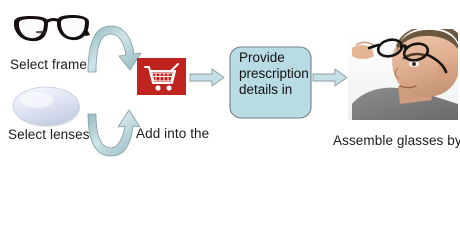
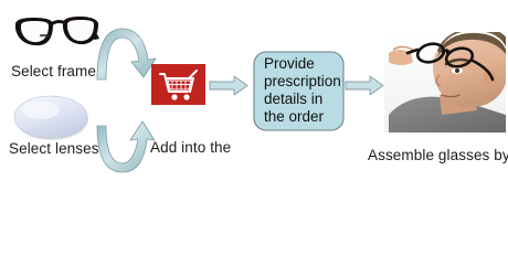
  Select frame
  Select lenses
  Add into the
  Provide
  prescription
  details in
+ the order
  Assemble glasses by
